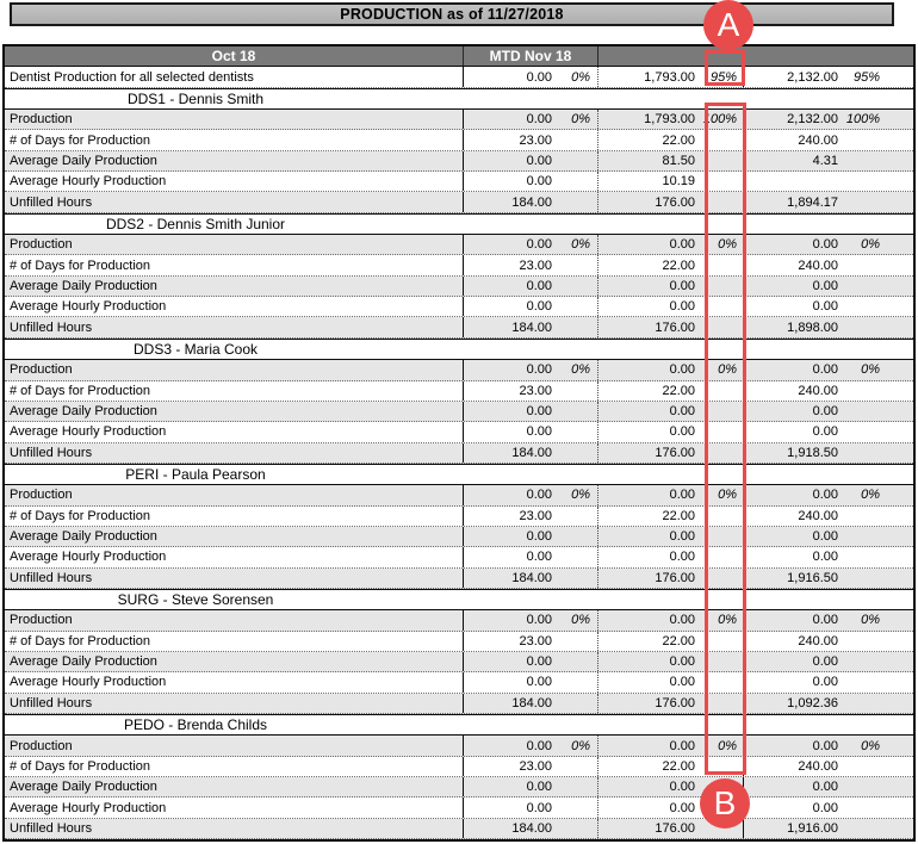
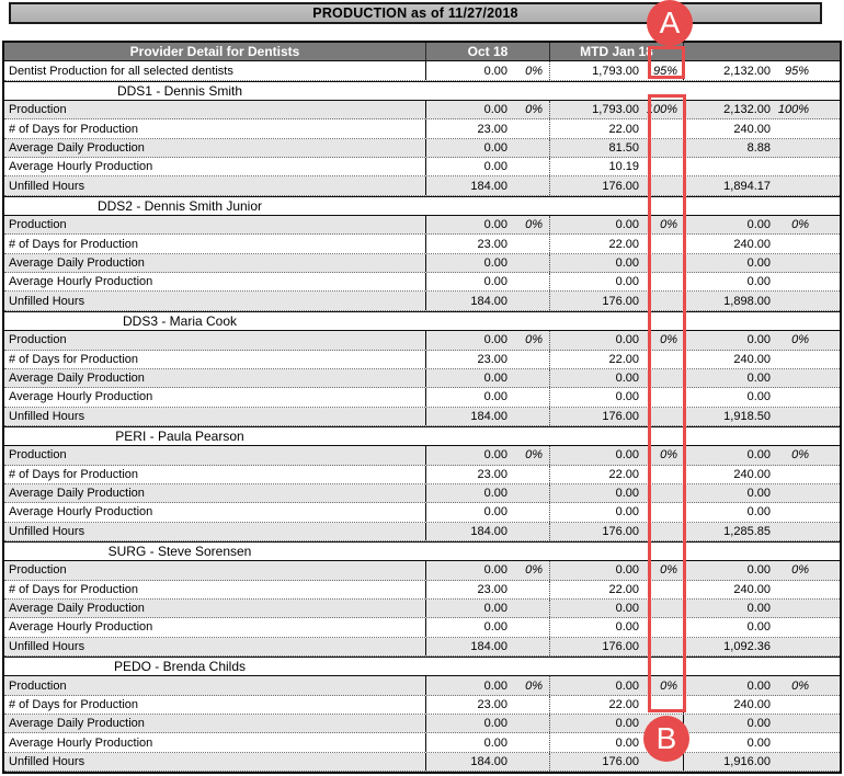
  PRODUCTION as of 11/27/2018
+ Provider Detail for Dentists
  Oct 18
- MTD Nov 18
+ MTD Jan 18
  Dentist Production for all selected dentists
  0.00
  0%
  1,793.00
  95%
  2,132.00
  95%
  DDS1 - Dennis Smith
  Production
  0.00
  0%
  1,793.00
  100%
  2,132.00
  100%
  # of Days for Production
  23.00
  22.00
  240.00
  Average Daily Production
  0.00
  81.50
- 4.31
+ 8.88
  Average Hourly Production
  0.00
  10.19
  Unfilled Hours
  184.00
  176.00
  1,894.17
  DDS2 - Dennis Smith Junior
  Production
  0.00
  0%
  0.00
  0%
  0.00
  0%
  # of Days for Production
  23.00
  22.00
  240.00
  Average Daily Production
  0.00
  0.00
  0.00
  Average Hourly Production
  0.00
  0.00
  0.00
  Unfilled Hours
  184.00
  176.00
  1,898.00
  DDS3 - Maria Cook
  Production
  0.00
  0%
  0.00
  0%
  0.00
  0%
  # of Days for Production
  23.00
  22.00
  240.00
  Average Daily Production
  0.00
  0.00
  0.00
  Average Hourly Production
  0.00
  0.00
  0.00
  Unfilled Hours
  184.00
  176.00
  1,918.50
  PERI - Paula Pearson
  Production
  0.00
  0%
  0.00
  0%
  0.00
  0%
  # of Days for Production
  23.00
  22.00
  240.00
  Average Daily Production
  0.00
  0.00
  0.00
  Average Hourly Production
  0.00
  0.00
  0.00
  Unfilled Hours
  184.00
  176.00
- 1,916.50
+ 1,285.85
  SURG - Steve Sorensen
  Production
  0.00
  0%
  0.00
  0%
  0.00
  0%
  # of Days for Production
  23.00
  22.00
  240.00
  Average Daily Production
  0.00
  0.00
  0.00
  Average Hourly Production
  0.00
  0.00
  0.00
  Unfilled Hours
  184.00
  176.00
  1,092.36
  PEDO - Brenda Childs
  Production
  0.00
  0%
  0.00
  0%
  0.00
  0%
  # of Days for Production
  23.00
  22.00
  240.00
  Average Daily Production
  0.00
  0.00
  0.00
  Average Hourly Production
  0.00
  0.00
  0.00
  Unfilled Hours
  184.00
  176.00
  1,916.00
  A
  B
